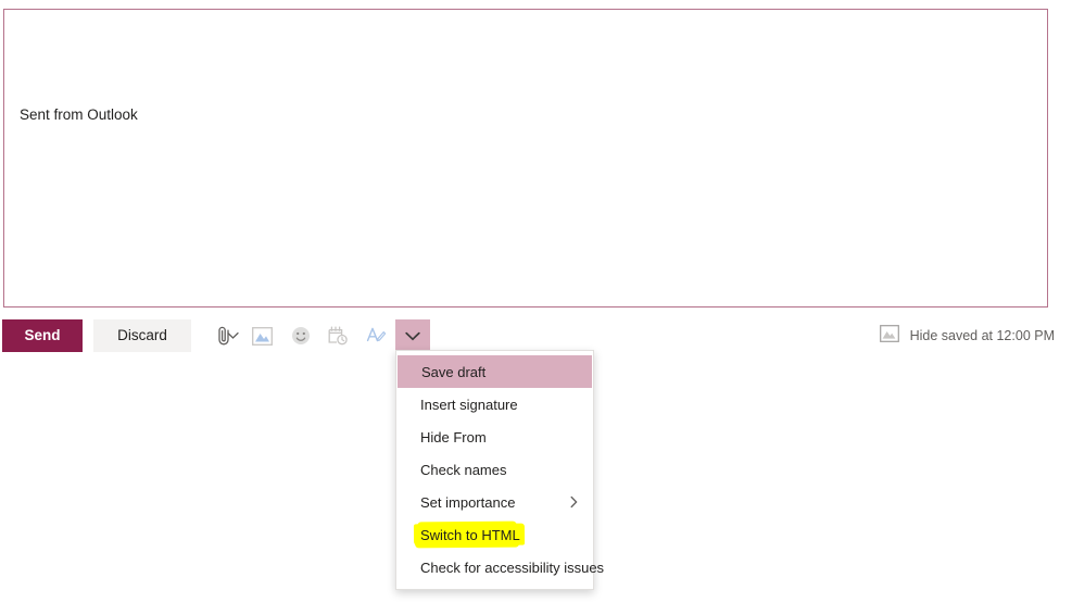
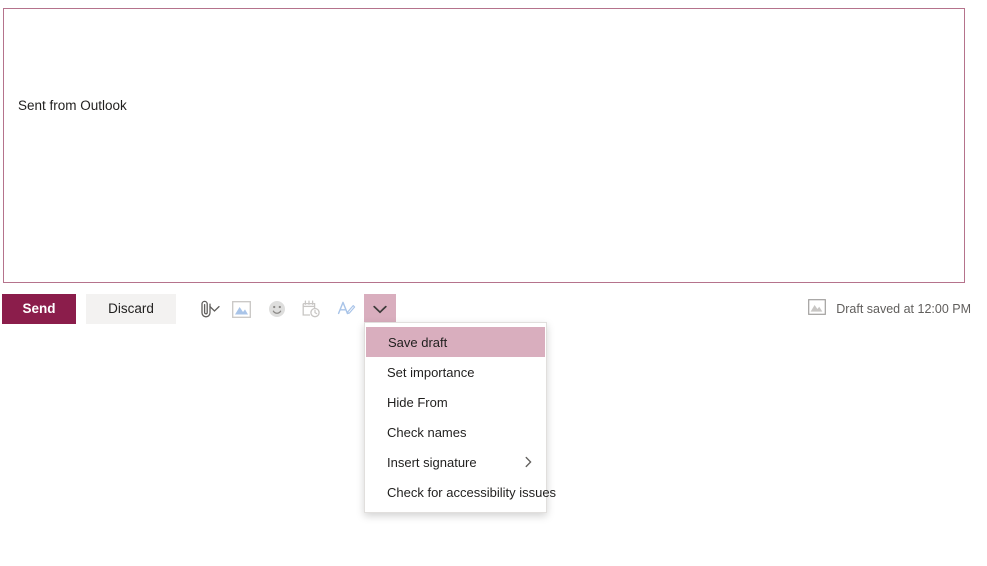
  Sent from Outlook
  Send
  Discard
- Hide saved at 12:00 PM
+ Draft saved at 12:00 PM
  Save draft
- Insert signature
+ Set importance
  Hide From
  Check names
- Set importance
+ Insert signature
- Switch to HTML
  Check for accessibility issues
